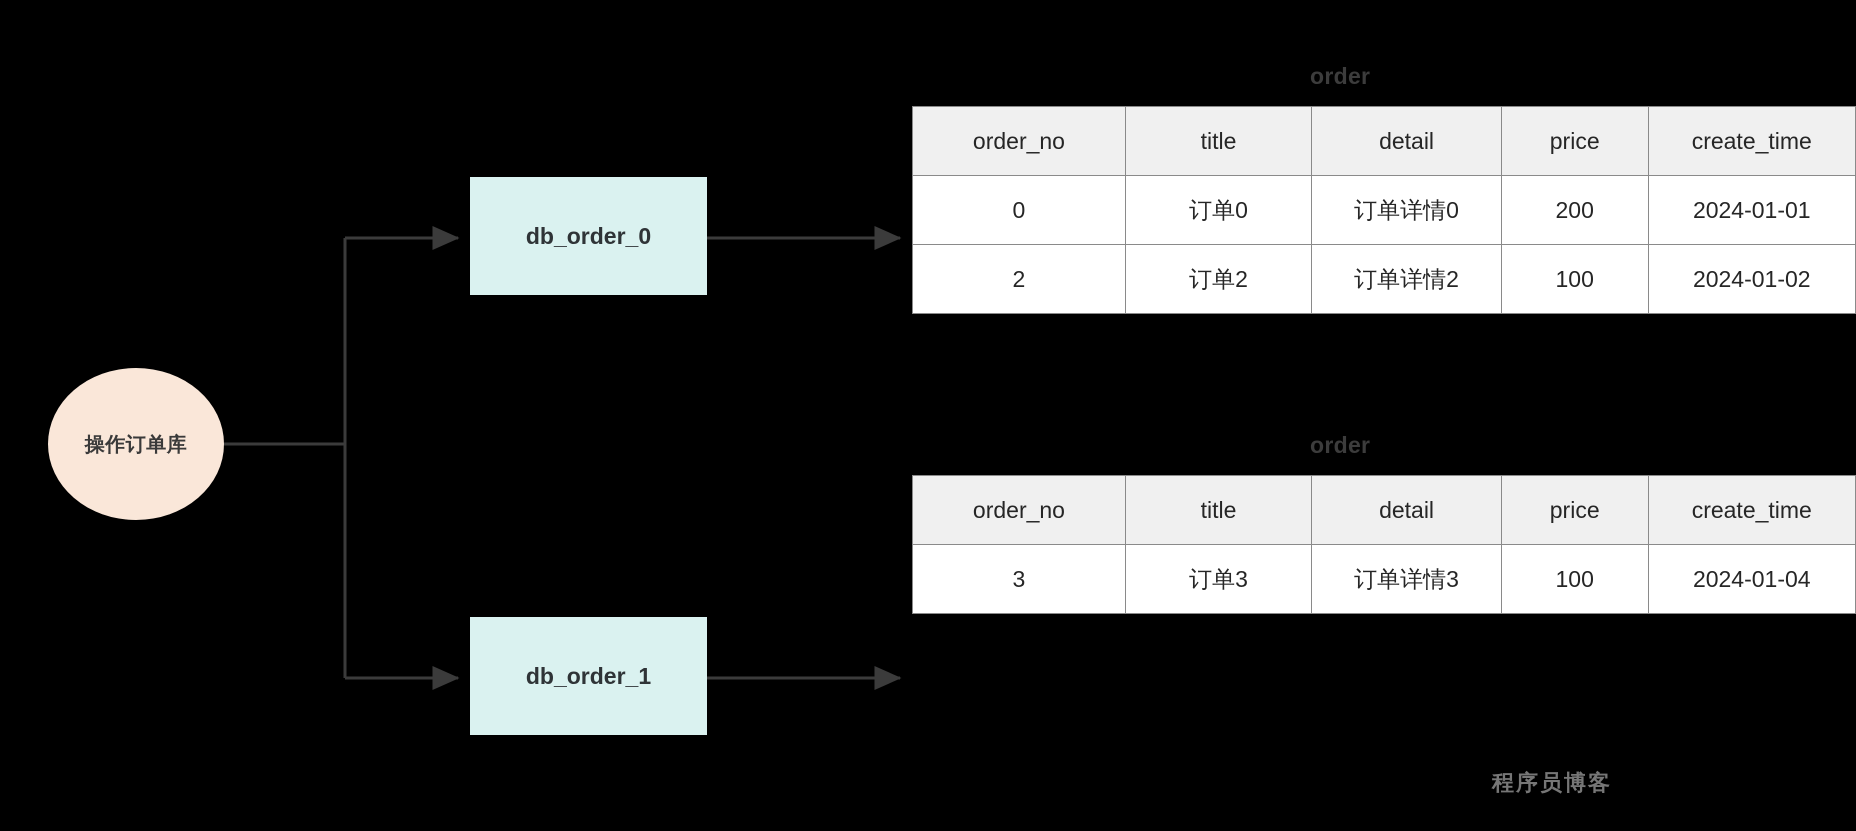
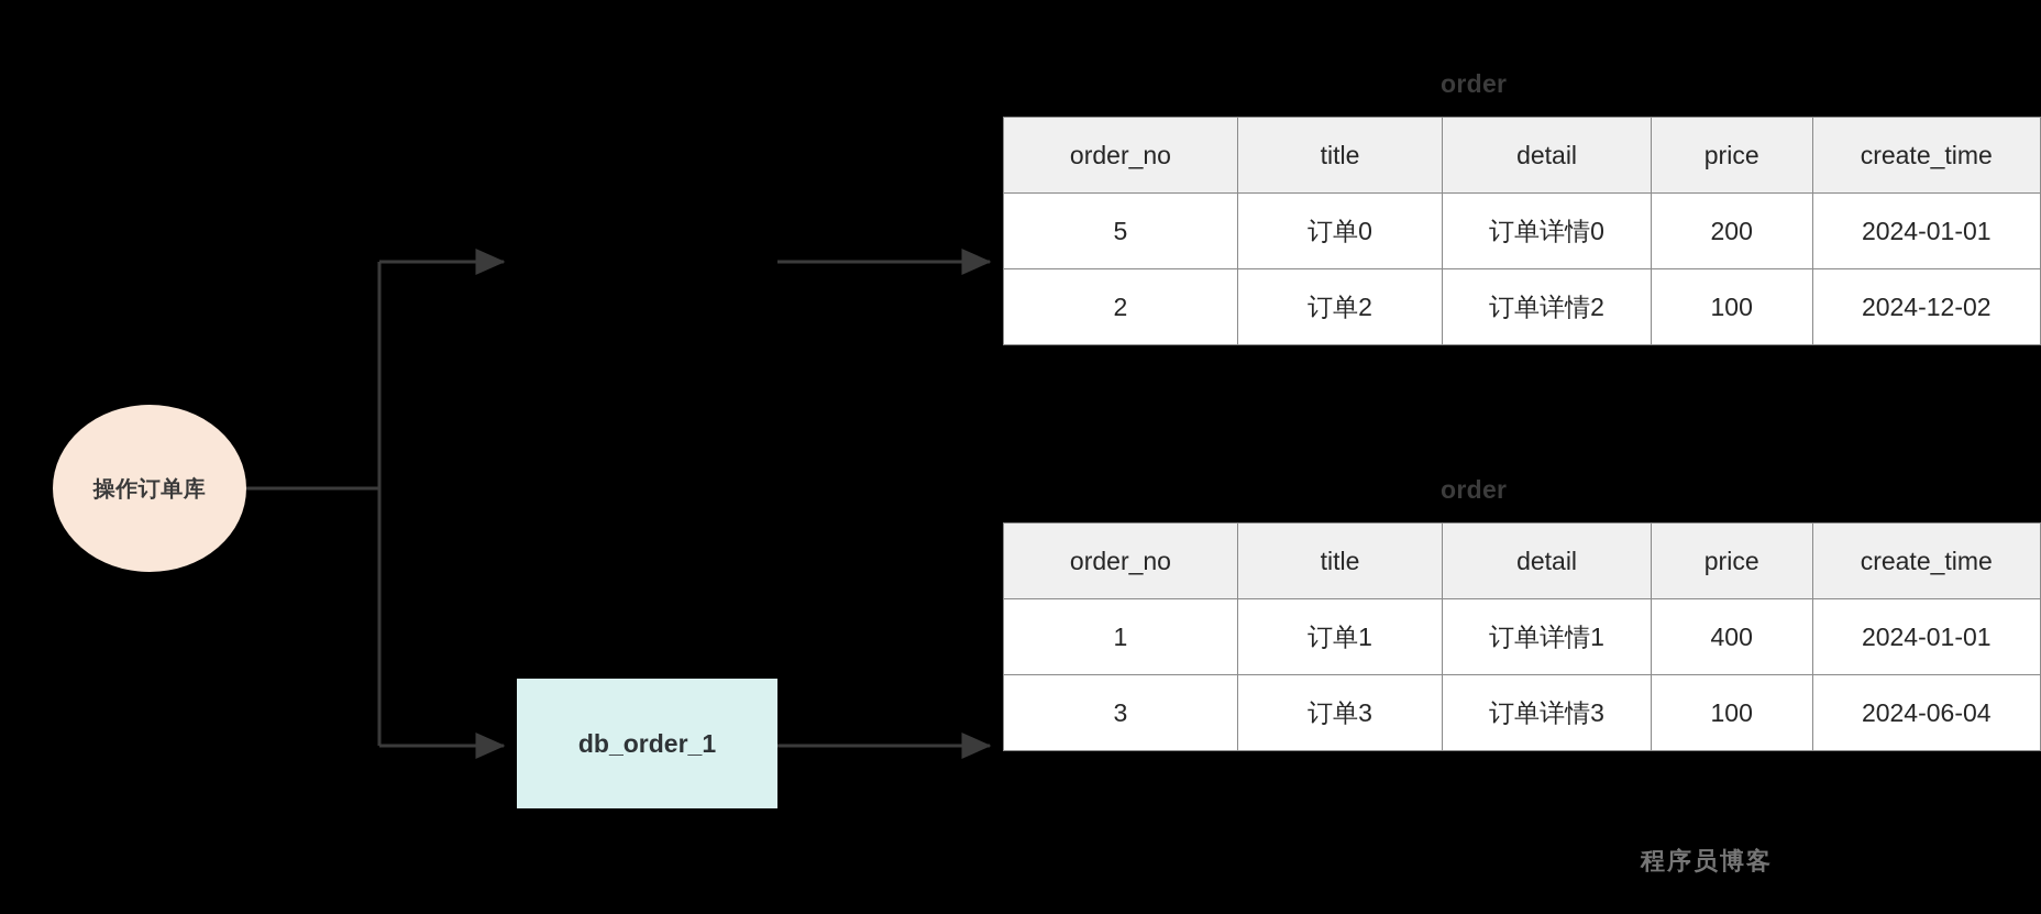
  操作订单库
- db_order_0
  db_order_1
  order
  order_no	title	detail	price	create_time
- 0	订单0	订单详情0	200	2024-01-01
+ 5	订单0	订单详情0	200	2024-01-01
- 2	订单2	订单详情2	100	2024-01-02
+ 2	订单2	订单详情2	100	2024-12-02
  order
  order_no	title	detail	price	create_time
+ 1	订单1	订单详情1	400	2024-01-01
- 3	订单3	订单详情3	100	2024-01-04
+ 3	订单3	订单详情3	100	2024-06-04
  程序员博客
